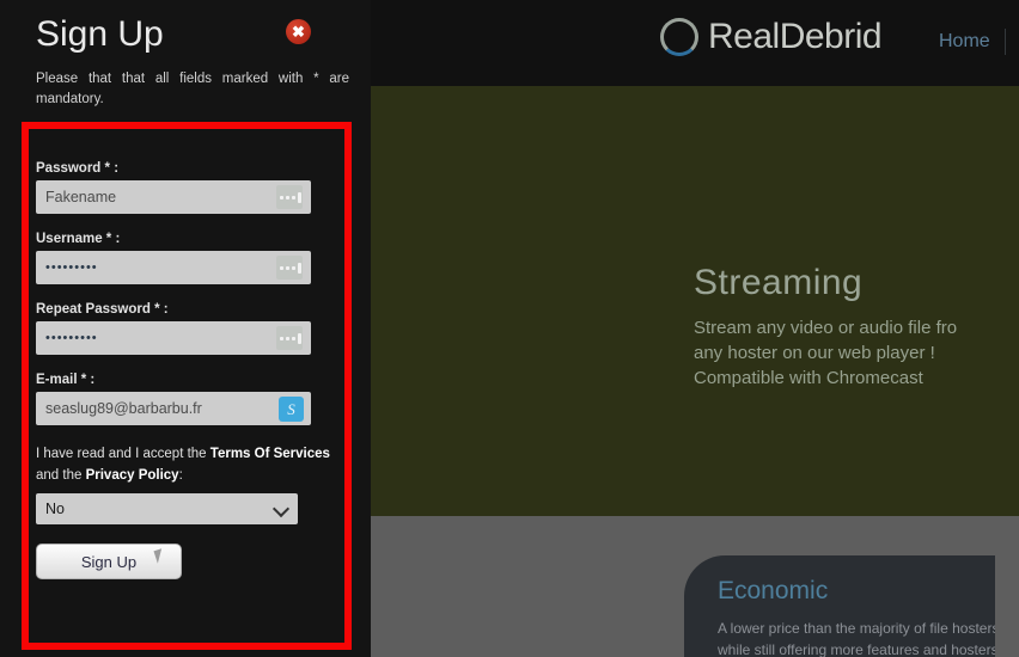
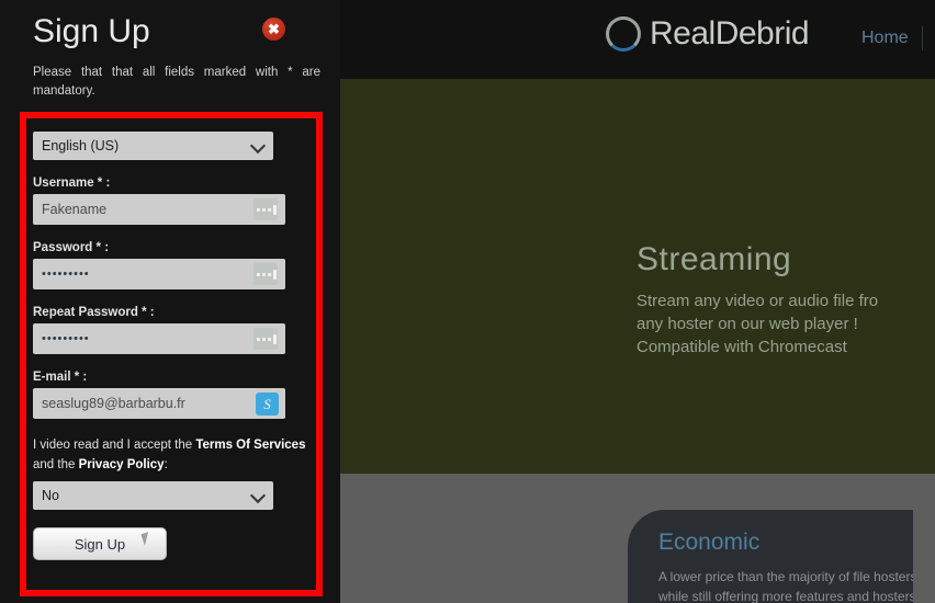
  RealDebrid
  Home
  Streaming
  Stream any video or audio file fro
  any hoster on our web player !
  Compatible with Chromecast
  Economic
  A lower price than the majority of file hoster
  while still offering more features and hosters
  Sign Up
  ✖
  Please that that all fields marked with * are mandatory.
+ English (US)
- Password * :
+ Username * :
  Fakename
- Username * :
+ Password * :
  •••••••••
  Repeat Password * :
  •••••••••
  E-mail * :
  seaslug89@barbarbu.fr
  S
- I have read and I accept the Terms Of Services and the Privacy Policy:
+ I video read and I accept the Terms Of Services and the Privacy Policy:
  No
  Sign Up
